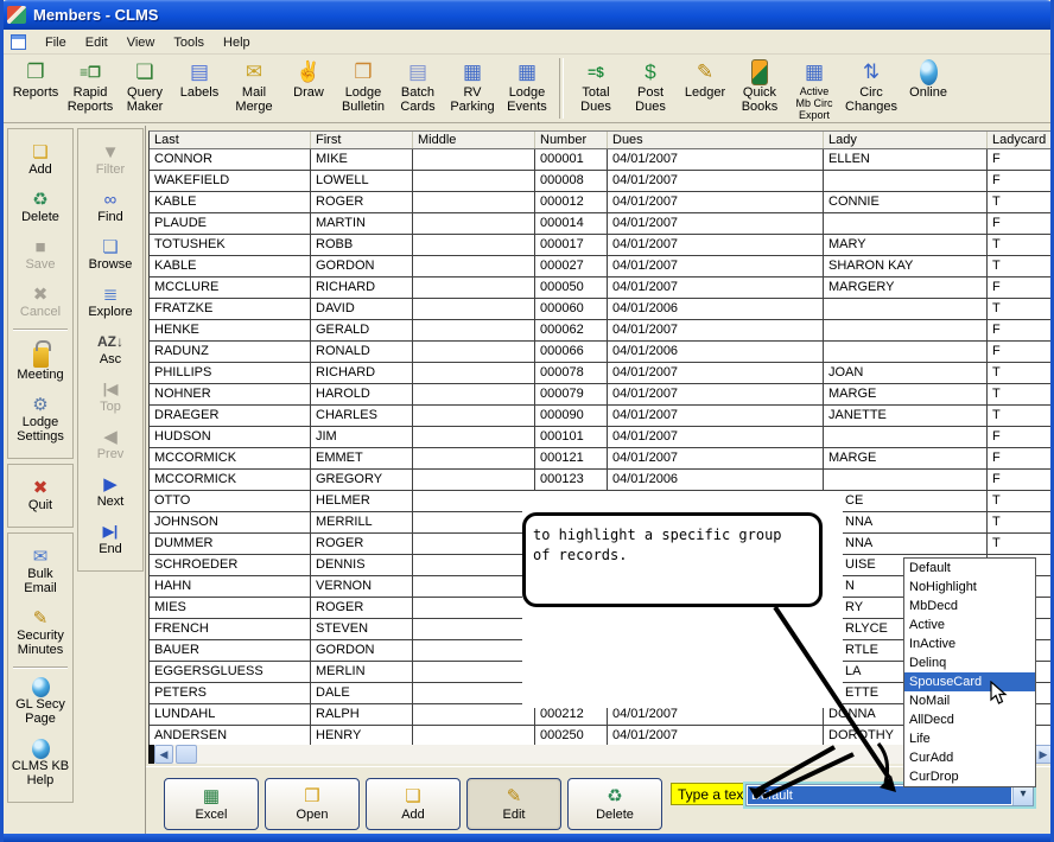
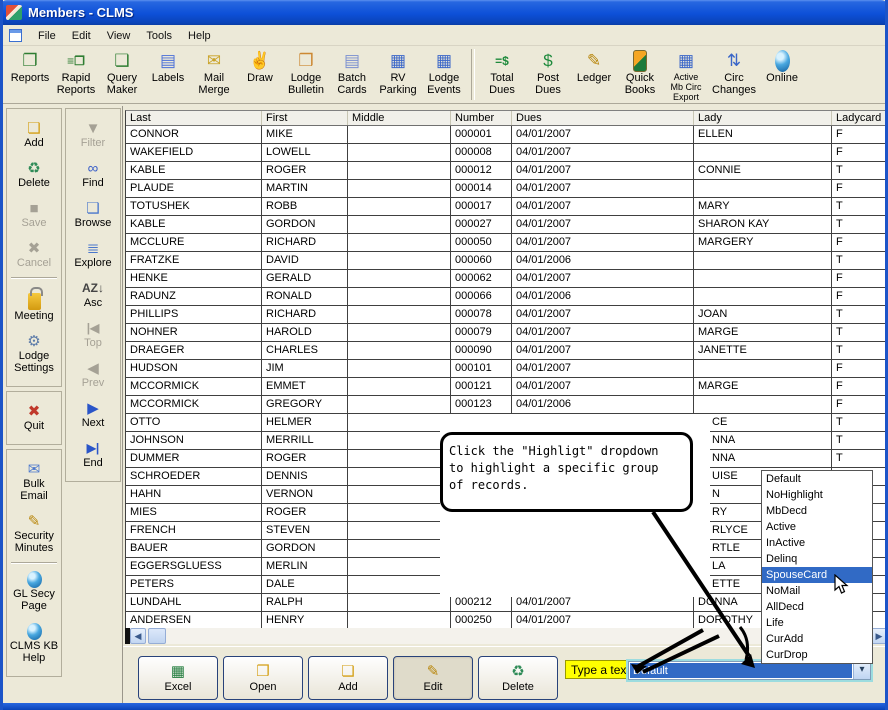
  Members - CLMS
  File Edit View Tools Help
  ❐
  Reports
  ≡❐
  Rapid
  Reports
  ❏
  Query
  Maker
  ▤
  Labels
  ✉
  Mail
  Merge
  ✌
  Draw
  ❒
  Lodge
  Bulletin
  ▤
  Batch
  Cards
  ▦
  RV
  Parking
  ▦
  Lodge
  Events
  =$
  Total
  Dues
  $
  Post
  Dues
  ✎
  Ledger
  Quick
  Books
  ▦
  Active
  Mb Circ
  Export
  ⇅
  Circ
  Changes
  Online
  ❏
  Add
  ♻
  Delete
  ■
  Save
  ✖
  Cancel
  Meeting
  ⚙
  Lodge
  Settings
  ✖
  Quit
  ✉
  Bulk
  Email
  ✎
  Security
  Minutes
  GL Secy
  Page
  CLMS KB
  Help
  ▼
  Filter
  ∞
  Find
  ❏
  Browse
  ≣
  Explore
  AZ↓
  Asc
  |◀
  Top
  ◀
  Prev
  ▶
  Next
  ▶|
  End
  Last
  First
  Middle
  Number
  Dues
  Lady
  Ladycard
  CONNOR
  MIKE
  000001
  04/01/2007
  ELLEN
  F
  WAKEFIELD
  LOWELL
  000008
  04/01/2007
  F
  KABLE
  ROGER
  000012
  04/01/2007
  CONNIE
  T
  PLAUDE
  MARTIN
  000014
  04/01/2007
  F
  TOTUSHEK
  ROBB
  000017
  04/01/2007
  MARY
  T
  KABLE
  GORDON
  000027
  04/01/2007
  SHARON KAY
  T
  MCCLURE
  RICHARD
  000050
  04/01/2007
  MARGERY
  F
  FRATZKE
  DAVID
  000060
  04/01/2006
  T
  HENKE
  GERALD
  000062
  04/01/2007
  F
  RADUNZ
  RONALD
  000066
  04/01/2006
  F
  PHILLIPS
  RICHARD
  000078
  04/01/2007
  JOAN
  T
  NOHNER
  HAROLD
  000079
  04/01/2007
  MARGE
  T
  DRAEGER
  CHARLES
  000090
  04/01/2007
  JANETTE
  T
  HUDSON
  JIM
  000101
  04/01/2007
  F
  MCCORMICK
  EMMET
  000121
  04/01/2007
  MARGE
  F
  MCCORMICK
  GREGORY
  000123
  04/01/2006
  F
  OTTO
  HELMER
  CE
  T
  JOHNSON
  MERRILL
  NNA
  T
  DUMMER
  ROGER
  NNA
  T
  SCHROEDER
  DENNIS
  UISE
  HAHN
  VERNON
  N
  MIES
  ROGER
  RY
  FRENCH
  STEVEN
  RLYCE
  BAUER
  GORDON
  RTLE
  EGGERSGLUESS
  MERLIN
  LA
  PETERS
  DALE
  ETTE
  LUNDAHL
  RALPH
  000212
  04/01/2007
  DONNA
  ANDERSEN
  HENRY
  000250
  04/01/2007
  DORTHY
  ◀
  ▶
  ▦
  Excel
  ❒
  Open
  ❏
  Add
  ✎
  Edit
  ♻
  Delete
  ▾
+ Click the "Highligt" dropdown
  to highlight a specific group
  of records.
  Default
  NoHighlight
  MbDecd
  Active
  InActive
  Delinq
  SpouseCard
  NoMail
  AllDecd
  Life
  CurAdd
  CurDrop
